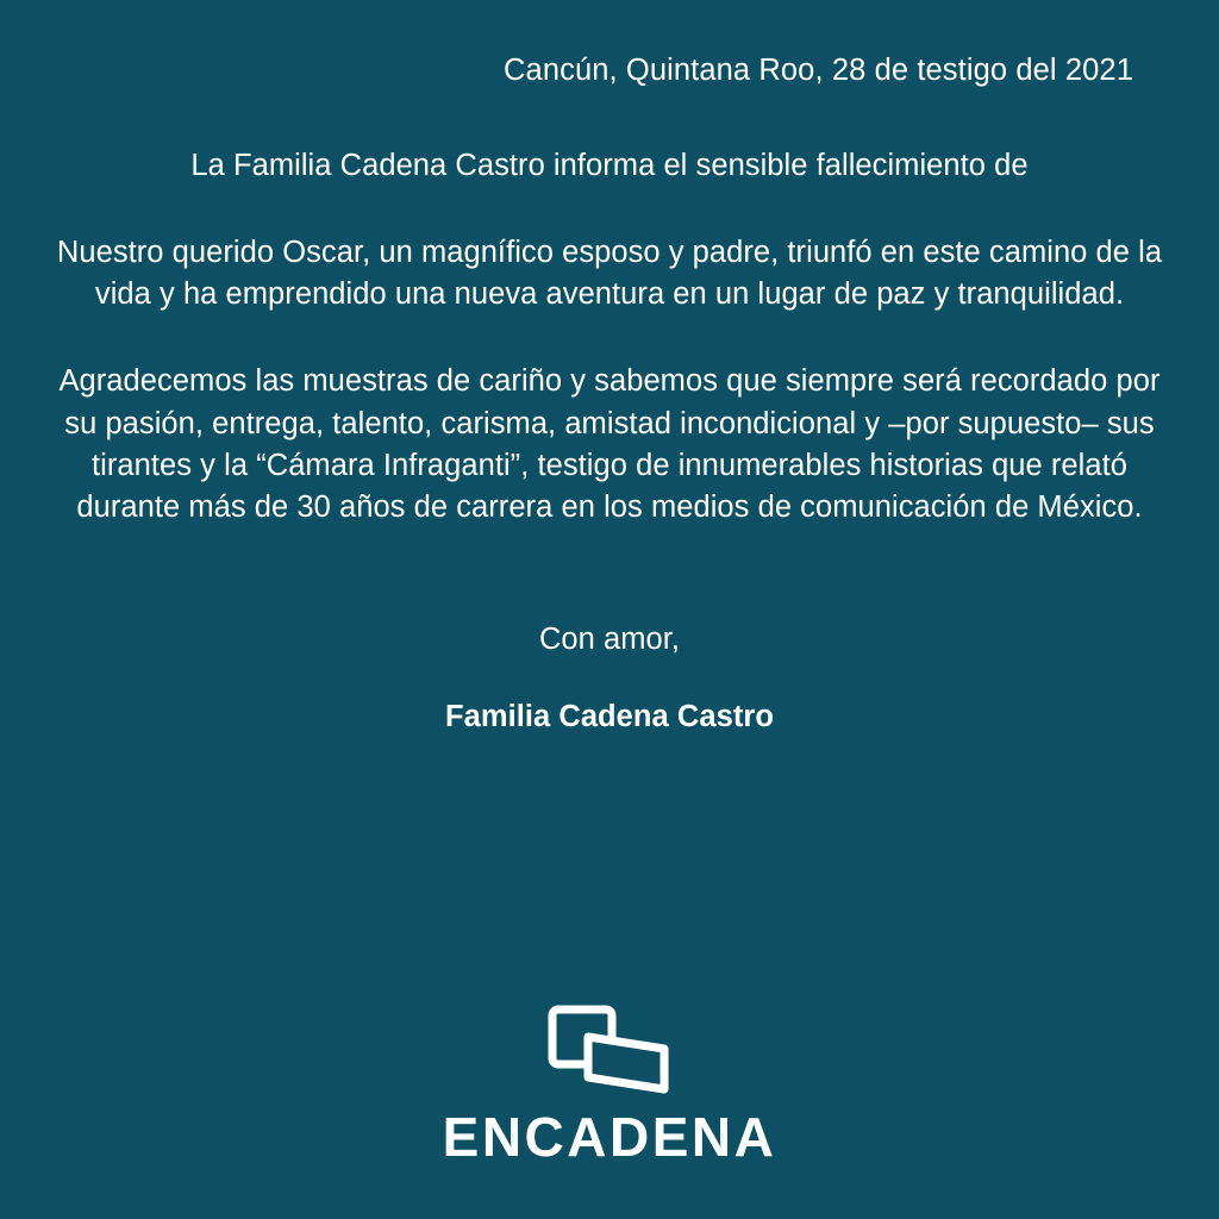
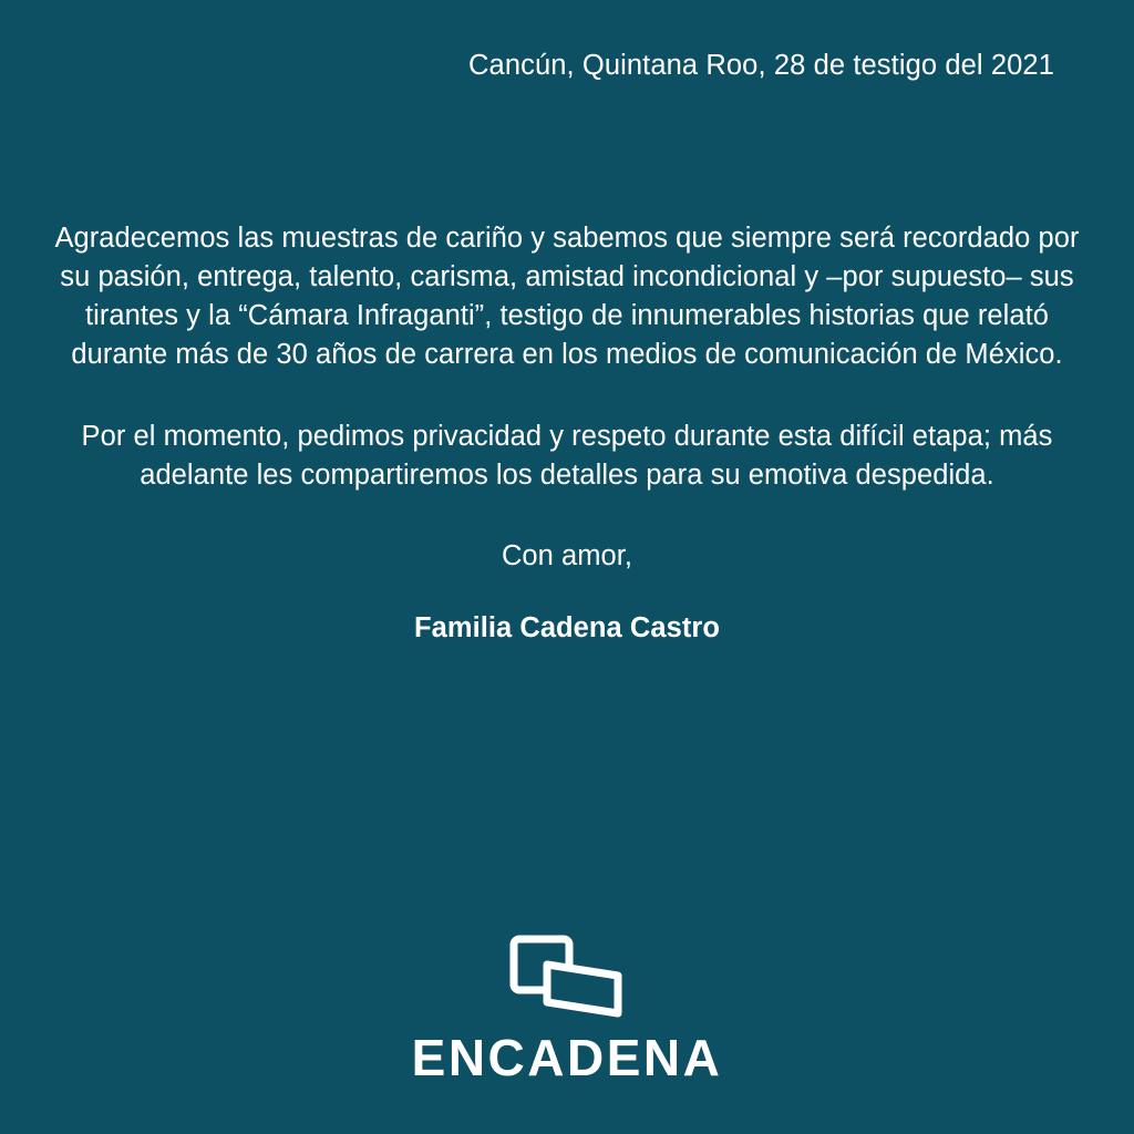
  Cancún, Quintana Roo, 28 de testigo del 2021
- La Familia Cadena Castro informa el sensible fallecimiento de
- Nuestro querido Oscar, un magnífico esposo y padre, triunfó en este camino de la vida y ha emprendido una nueva aventura en un lugar de paz y tranquilidad.
  Agradecemos las muestras de cariño y sabemos que siempre será recordado por su pasión, entrega, talento, carisma, amistad incondicional y –por supuesto– sus tirantes y la “Cámara Infraganti”, testigo de innumerables historias que relató durante más de 30 años de carrera en los medios de comunicación de México.
+ Por el momento, pedimos privacidad y respeto durante esta difícil etapa; más adelante les compartiremos los detalles para su emotiva despedida.
  Con amor,
  Familia Cadena Castro
  ENCADENA
